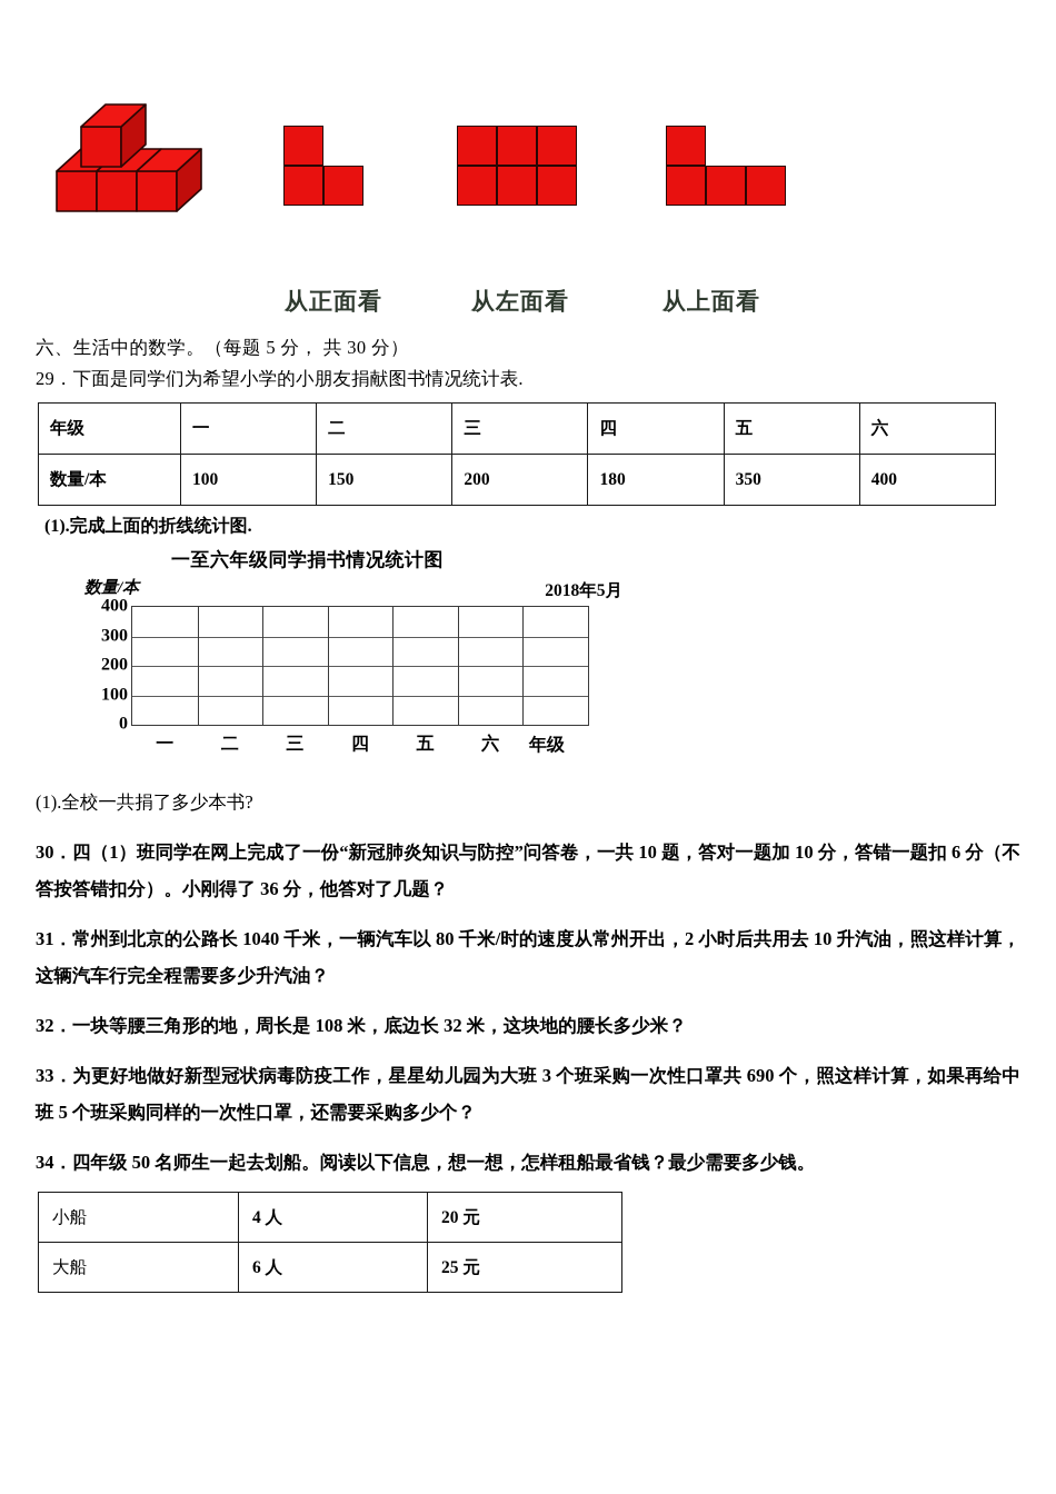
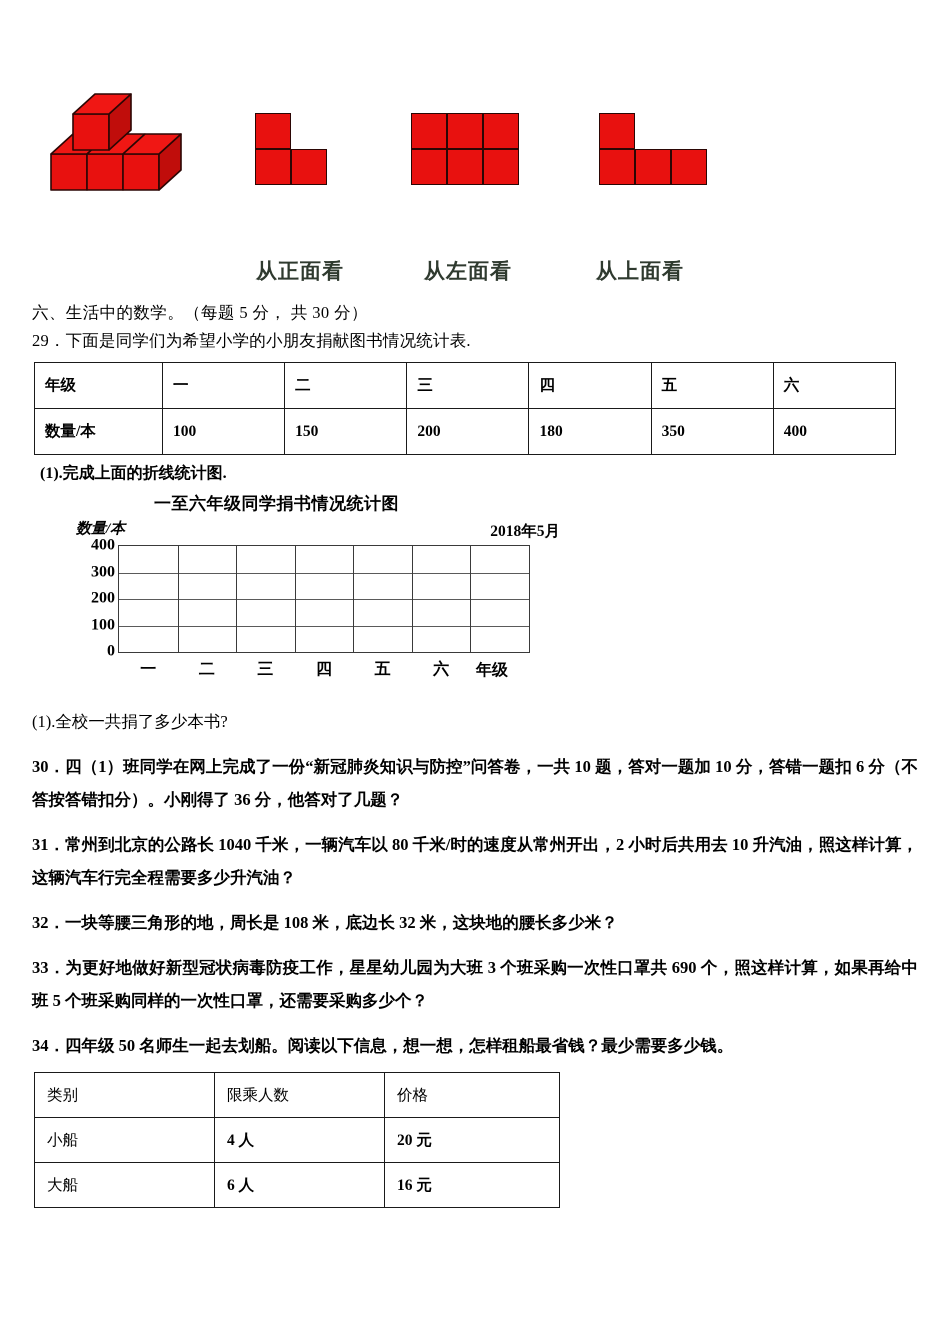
  从正面看
  从左面看
  从上面看
  六、生活中的数学。（每题 5 分， 共 30 分）
  29．下面是同学们为希望小学的小朋友捐献图书情况统计表.
  年级	一	二	三	四	五	六
  数量/本	100	150	200	180	350	400
  (1).完成上面的折线统计图.
  一至六年级同学捐书情况统计图
  数量/本
  2018年5月
  400
  300
  200
  100
  0
  一
  二
  三
  四
  五
  六
  年级
  (1).全校一共捐了多少本书?
  30．四（1）班同学在网上完成了一份“新冠肺炎知识与防控”问答卷，一共 10 题，答对一题加 10 分，答错一题扣 6 分（不答按答错扣分）。小刚得了 36 分，他答对了几题？
  31．常州到北京的公路长 1040 千米，一辆汽车以 80 千米/时的速度从常州开出，2 小时后共用去 10 升汽油，照这样计算，这辆汽车行完全程需要多少升汽油？
  32．一块等腰三角形的地，周长是 108 米，底边长 32 米，这块地的腰长多少米？
  33．为更好地做好新型冠状病毒防疫工作，星星幼儿园为大班 3 个班采购一次性口罩共 690 个，照这样计算，如果再给中班 5 个班采购同样的一次性口罩，还需要采购多少个？
  34．四年级 50 名师生一起去划船。阅读以下信息，想一想，怎样租船最省钱？最少需要多少钱。
+ 类别	限乘人数	价格
  小船	4 人	20 元
- 大船	6 人	25 元
+ 大船	6 人	16 元
